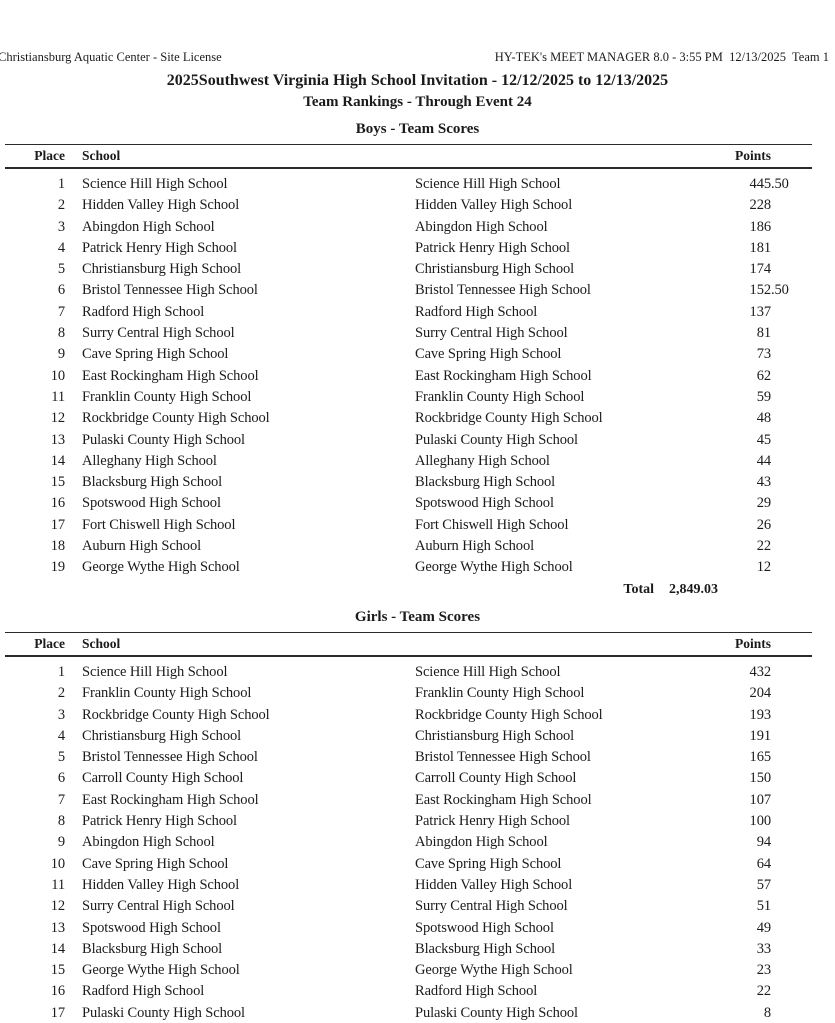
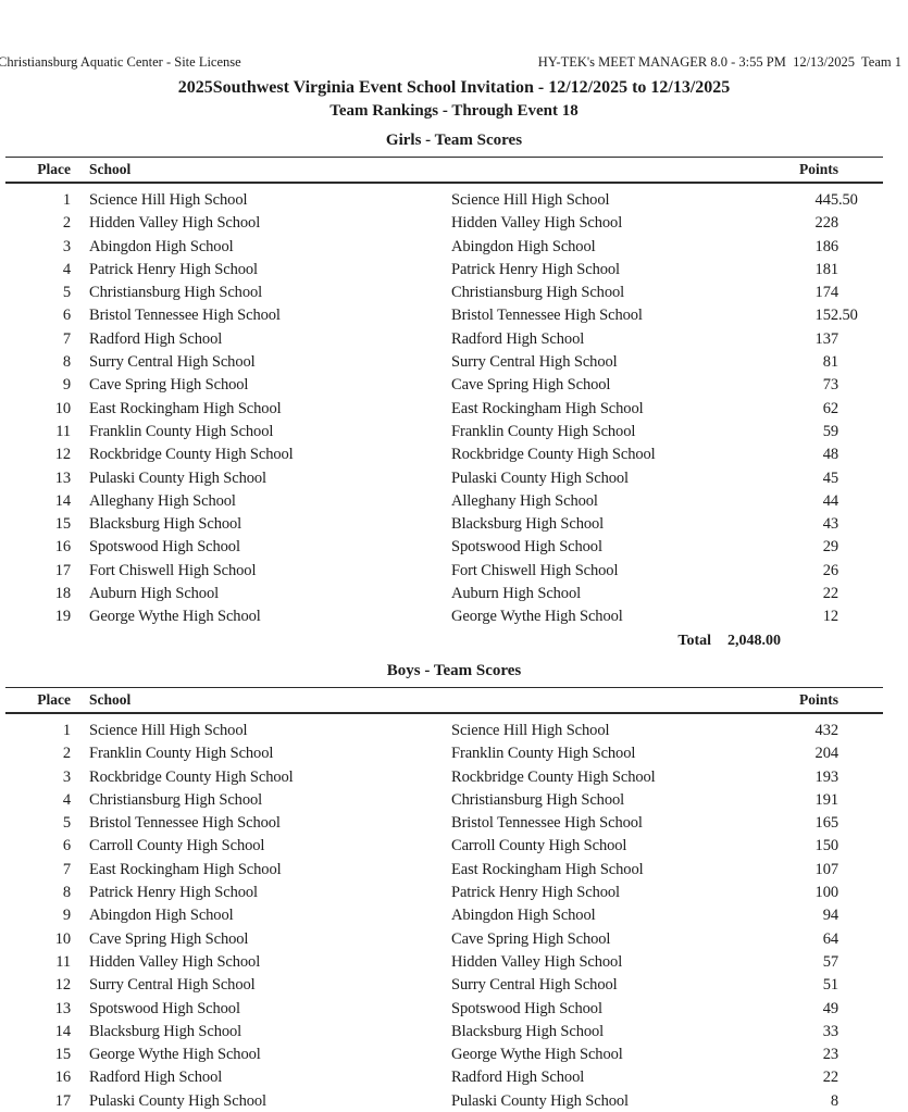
  Christiansburg Aquatic Center - Site License
  HY-TEK's MEET MANAGER 8.0 - 3:55 PM 12/13/2025 Team 1
- 2025Southwest Virginia High School Invitation - 12/12/2025 to 12/13/2025
+ 2025Southwest Virginia Event School Invitation - 12/12/2025 to 12/13/2025
- Team Rankings - Through Event 24
+ Team Rankings - Through Event 18
- Boys - Team Scores
+ Girls - Team Scores
  Place
  School
  Points
  1
  Science Hill High School
  Science Hill High School
  445
  .50
  2
  Hidden Valley High School
  Hidden Valley High School
  228
  3
  Abingdon High School
  Abingdon High School
  186
  4
  Patrick Henry High School
  Patrick Henry High School
  181
  5
  Christiansburg High School
  Christiansburg High School
  174
  6
  Bristol Tennessee High School
  Bristol Tennessee High School
  152
  .50
  7
  Radford High School
  Radford High School
  137
  8
  Surry Central High School
  Surry Central High School
  81
  9
  Cave Spring High School
  Cave Spring High School
  73
  10
  East Rockingham High School
  East Rockingham High School
  62
  11
  Franklin County High School
  Franklin County High School
  59
  12
  Rockbridge County High School
  Rockbridge County High School
  48
  13
  Pulaski County High School
  Pulaski County High School
  45
  14
  Alleghany High School
  Alleghany High School
  44
  15
  Blacksburg High School
  Blacksburg High School
  43
  16
  Spotswood High School
  Spotswood High School
  29
  17
  Fort Chiswell High School
  Fort Chiswell High School
  26
  18
  Auburn High School
  Auburn High School
  22
  19
  George Wythe High School
  George Wythe High School
  12
  Total
- 2,849.03
+ 2,048.00
- Girls - Team Scores
+ Boys - Team Scores
  Place
  School
  Points
  1
  Science Hill High School
  Science Hill High School
  432
  2
  Franklin County High School
  Franklin County High School
  204
  3
  Rockbridge County High School
  Rockbridge County High School
  193
  4
  Christiansburg High School
  Christiansburg High School
  191
  5
  Bristol Tennessee High School
  Bristol Tennessee High School
  165
  6
  Carroll County High School
  Carroll County High School
  150
  7
  East Rockingham High School
  East Rockingham High School
  107
  8
  Patrick Henry High School
  Patrick Henry High School
  100
  9
  Abingdon High School
  Abingdon High School
  94
  10
  Cave Spring High School
  Cave Spring High School
  64
  11
  Hidden Valley High School
  Hidden Valley High School
  57
  12
  Surry Central High School
  Surry Central High School
  51
  13
  Spotswood High School
  Spotswood High School
  49
  14
  Blacksburg High School
  Blacksburg High School
  33
  15
  George Wythe High School
  George Wythe High School
  23
  16
  Radford High School
  Radford High School
  22
  17
  Pulaski County High School
  Pulaski County High School
  8
